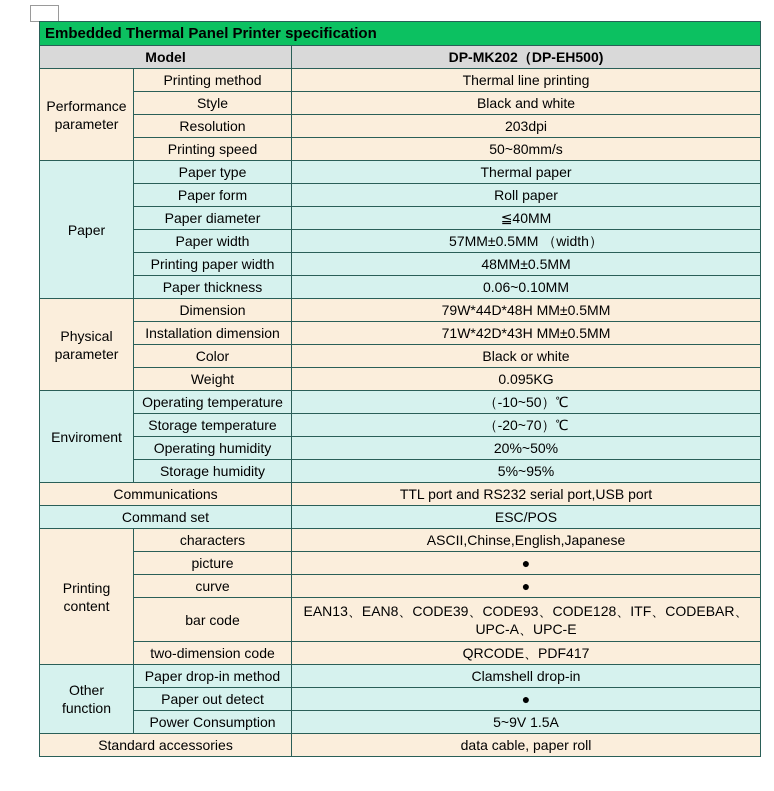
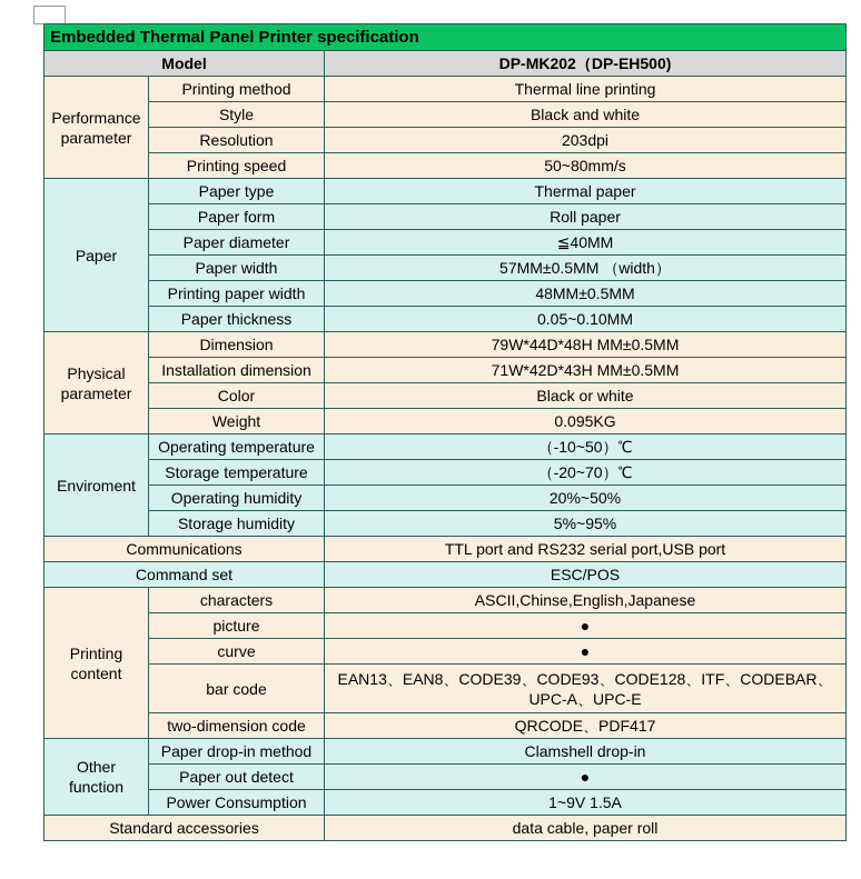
  Embedded Thermal Panel Printer specification
  Model	DP-MK202（DP-EH500)
  Performance parameter	Printing method	Thermal line printing
  Style	Black and white
  Resolution	203dpi
  Printing speed	50~80mm/s
  Paper	Paper type	Thermal paper
  Paper form	Roll paper
  Paper diameter	≦40MM
  Paper width	57MM±0.5MM （width）
  Printing paper width	48MM±0.5MM
- Paper thickness	0.06~0.10MM
+ Paper thickness	0.05~0.10MM
  Physical parameter	Dimension	79W*44D*48H MM±0.5MM
  Installation dimension	71W*42D*43H MM±0.5MM
  Color	Black or white
  Weight	0.095KG
  Enviroment	Operating temperature	（-10~50）℃
  Storage temperature	（-20~70）℃
  Operating humidity	20%~50%
  Storage humidity	5%~95%
  Communications	TTL port and RS232 serial port,USB port
  Command set	ESC/POS
  Printing content	characters	ASCII,Chinse,English,Japanese
  picture	●
  curve	●
  bar code	EAN13、EAN8、CODE39、CODE93、CODE128、ITF、CODEBAR、UPC-A、UPC-E
  two-dimension code	QRCODE、PDF417
  Other function	Paper drop-in method	Clamshell drop-in
  Paper out detect	●
- Power Consumption	5~9V 1.5A
+ Power Consumption	1~9V 1.5A
  Standard accessories	data cable, paper roll
